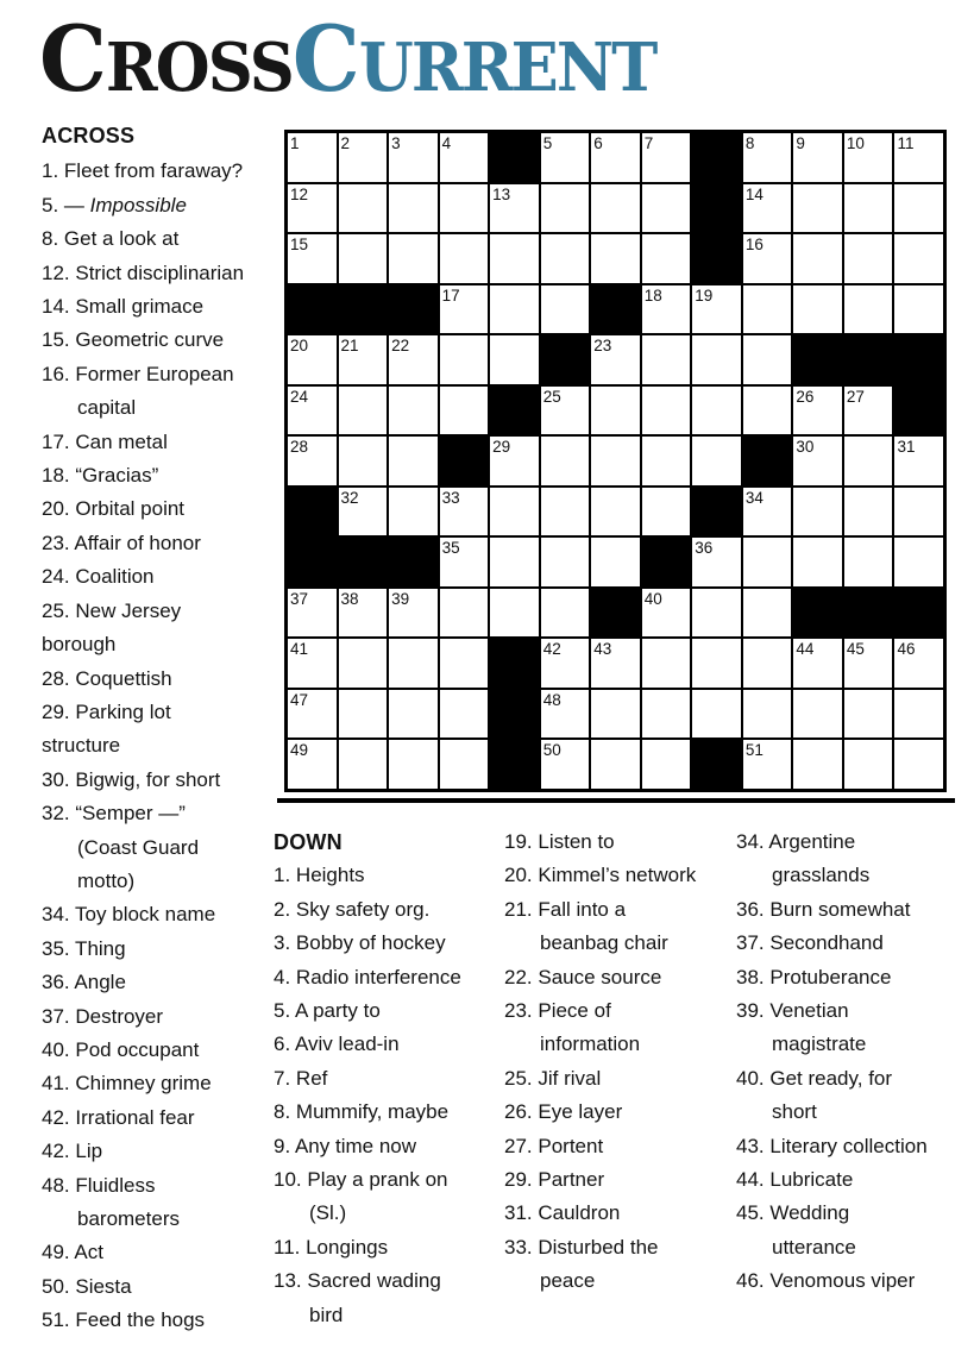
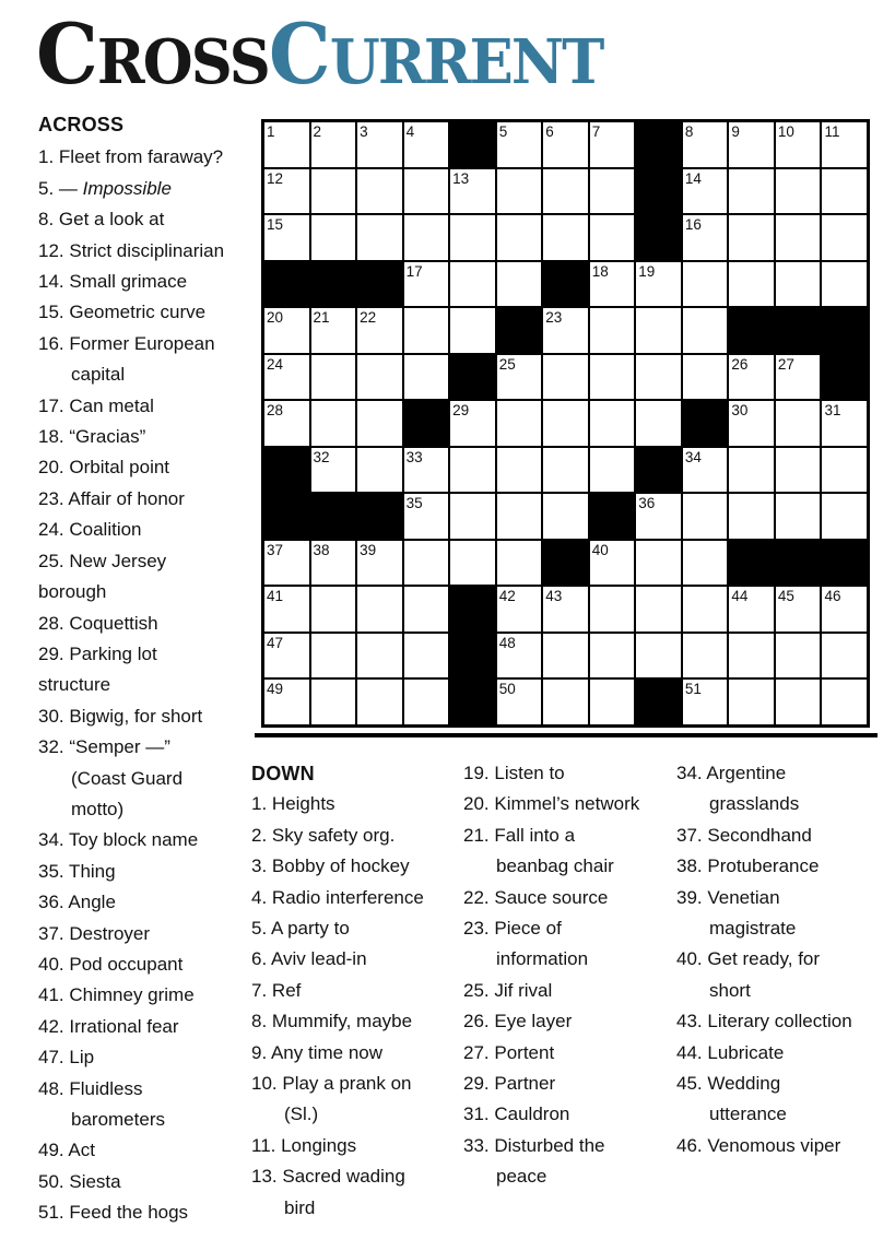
  CROSSCURRENT
  ACROSS
  1. Fleet from faraway?
  5. — Impossible
  8. Get a look at
  12. Strict disciplinarian
  14. Small grimace
  15. Geometric curve
  16. Former European
  capital
  17. Can metal
  18. “Gracias”
  20. Orbital point
  23. Affair of honor
  24. Coalition
  25. New Jersey
  borough
  28. Coquettish
  29. Parking lot
  structure
  30. Bigwig, for short
  32. “Semper —”
  (Coast Guard
  motto)
  34. Toy block name
  35. Thing
  36. Angle
  37. Destroyer
  40. Pod occupant
  41. Chimney grime
  42. Irrational fear
- 42. Lip
+ 47. Lip
  48. Fluidless
  barometers
  49. Act
  50. Siesta
  51. Feed the hogs
  1
  2
  3
  4
  5
  6
  7
  8
  9
  10
  11
  12
  13
  14
  15
  16
  17
  18
  19
  20
  21
  22
  23
  24
  25
  26
  27
  28
  29
  30
  31
  32
  33
  34
  35
  36
  37
  38
  39
  40
  41
  42
  43
  44
  45
  46
  47
  48
  49
  50
  51
  DOWN
  1. Heights
  2. Sky safety org.
  3. Bobby of hockey
  4. Radio interference
  5. A party to
  6. Aviv lead-in
  7. Ref
  8. Mummify, maybe
  9. Any time now
  10. Play a prank on
  (Sl.)
  11. Longings
  13. Sacred wading
  bird
  19. Listen to
  20. Kimmel’s network
  21. Fall into a
  beanbag chair
  22. Sauce source
  23. Piece of
  information
  25. Jif rival
  26. Eye layer
  27. Portent
  29. Partner
  31. Cauldron
  33. Disturbed the
  peace
  34. Argentine
  grasslands
- 36. Burn somewhat
  37. Secondhand
  38. Protuberance
  39. Venetian
  magistrate
  40. Get ready, for
  short
  43. Literary collection
  44. Lubricate
  45. Wedding
  utterance
  46. Venomous viper
